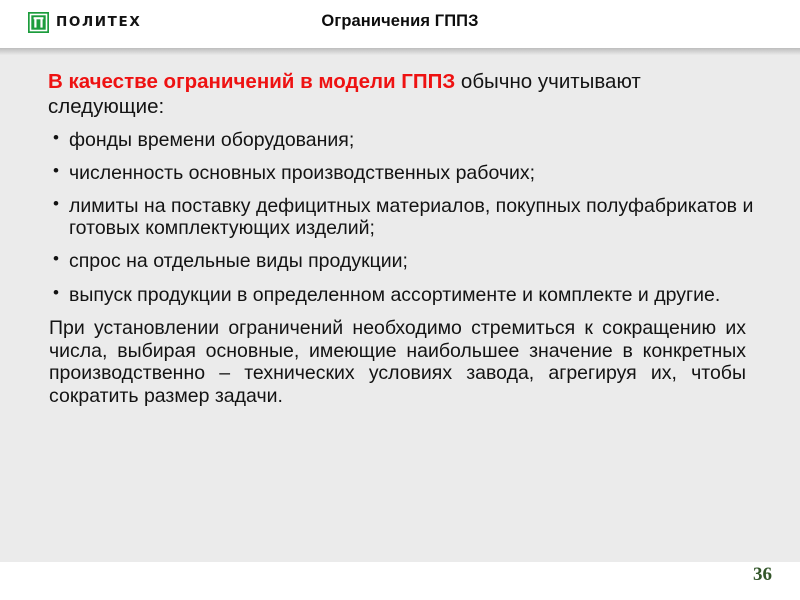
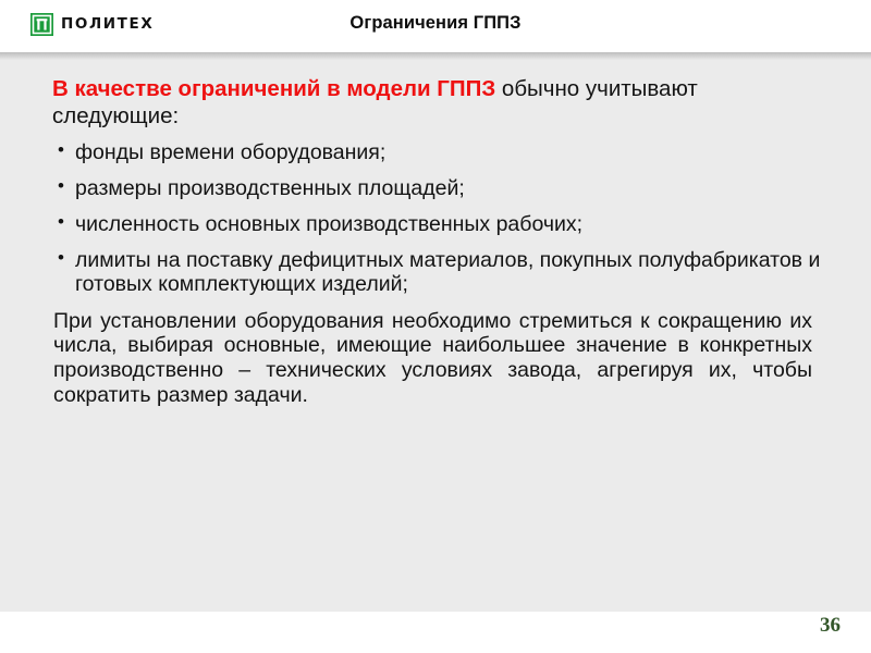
  ПОЛИТЕХ
  Ограничения ГППЗ
  В качестве ограничений в модели ГППЗ обычно учитывают следующие:
  фонды времени оборудования;
+ размеры производственных площадей;
  численность основных производственных рабочих;
  лимиты на поставку дефицитных материалов, покупных полуфабрикатов и готовых комплектующих изделий;
- спрос на отдельные виды продукции;
- выпуск продукции в определенном ассортименте и комплекте и другие.
- При установлении ограничений необходимо стремиться к сокращению их числа, выбирая основные, имеющие наибольшее значение в конкретных производственно – технических условиях завода, агрегируя их, чтобы сократить размер задачи.
+ При установлении оборудования необходимо стремиться к сокращению их числа, выбирая основные, имеющие наибольшее значение в конкретных производственно – технических условиях завода, агрегируя их, чтобы сократить размер задачи.
  36
